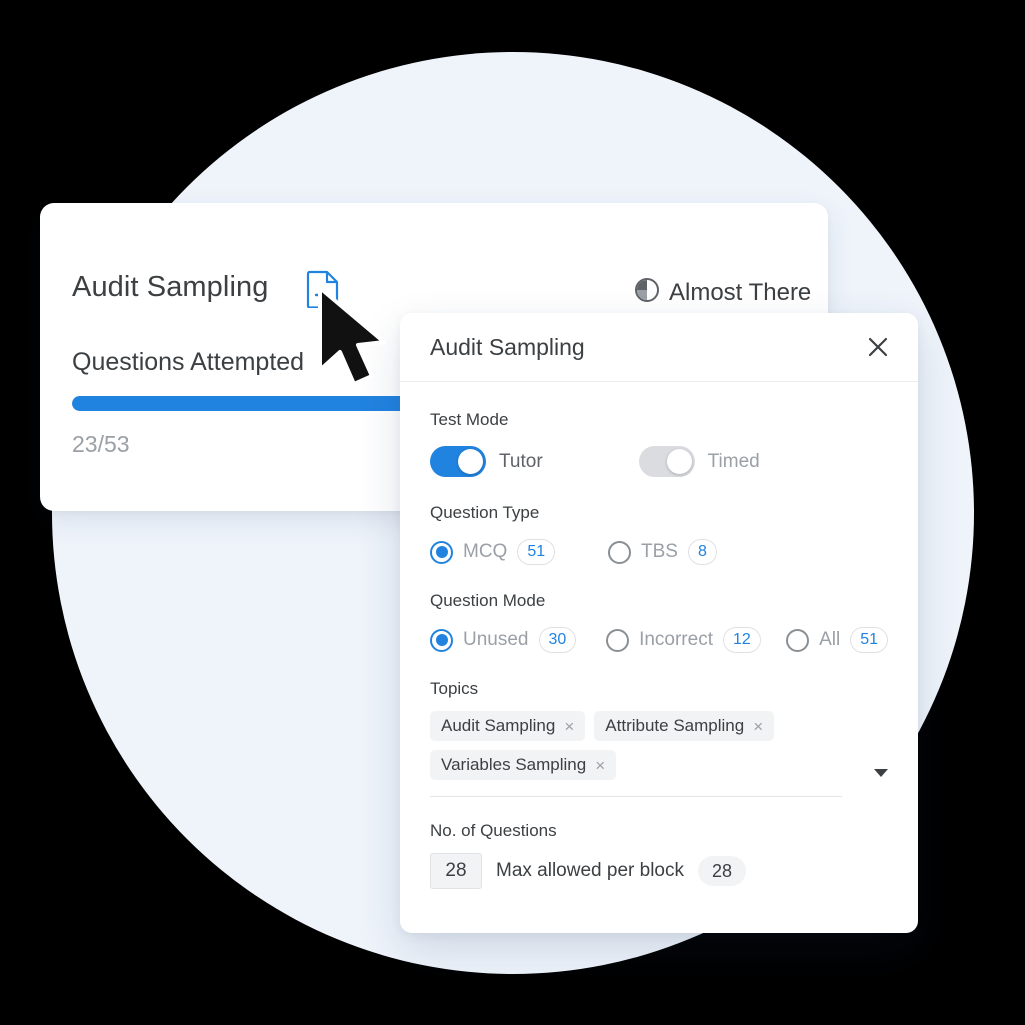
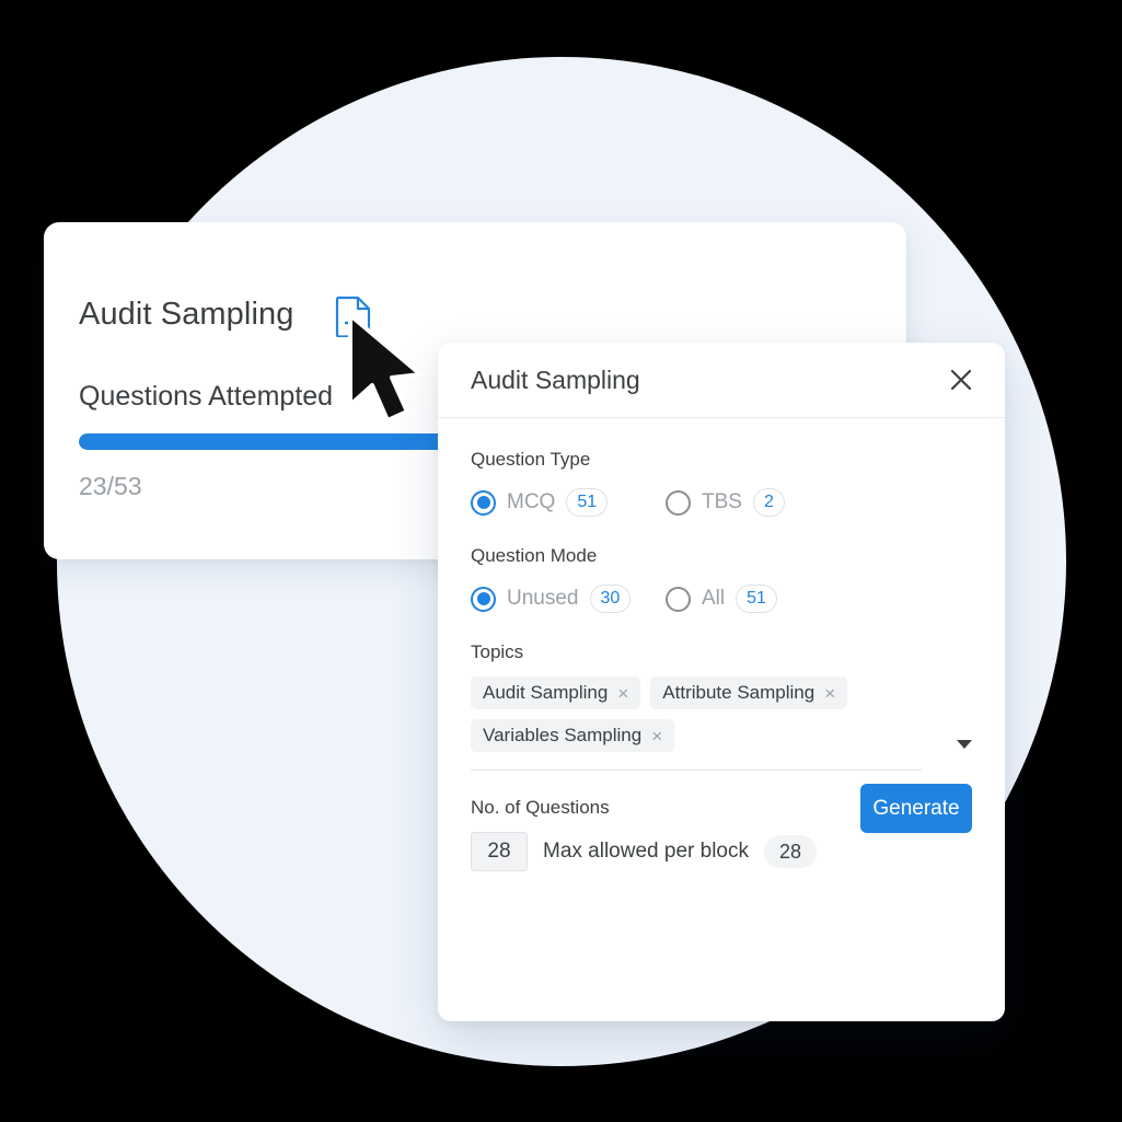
  Audit Sampling
- Almost There
  Questions Attempted
  23/53
  Audit Sampling
- Test Mode
- Tutor
- Timed
  Question Type
  MCQ
  51
  TBS
- 8
+ 2
  Question Mode
  Unused
  30
- Incorrect
- 12
  All
  51
  Topics
  Audit Sampling
  ×
  Attribute Sampling
  ×
  Variables Sampling
  ×
  No. of Questions
  28
  Max allowed per block
  28
+ Generate
